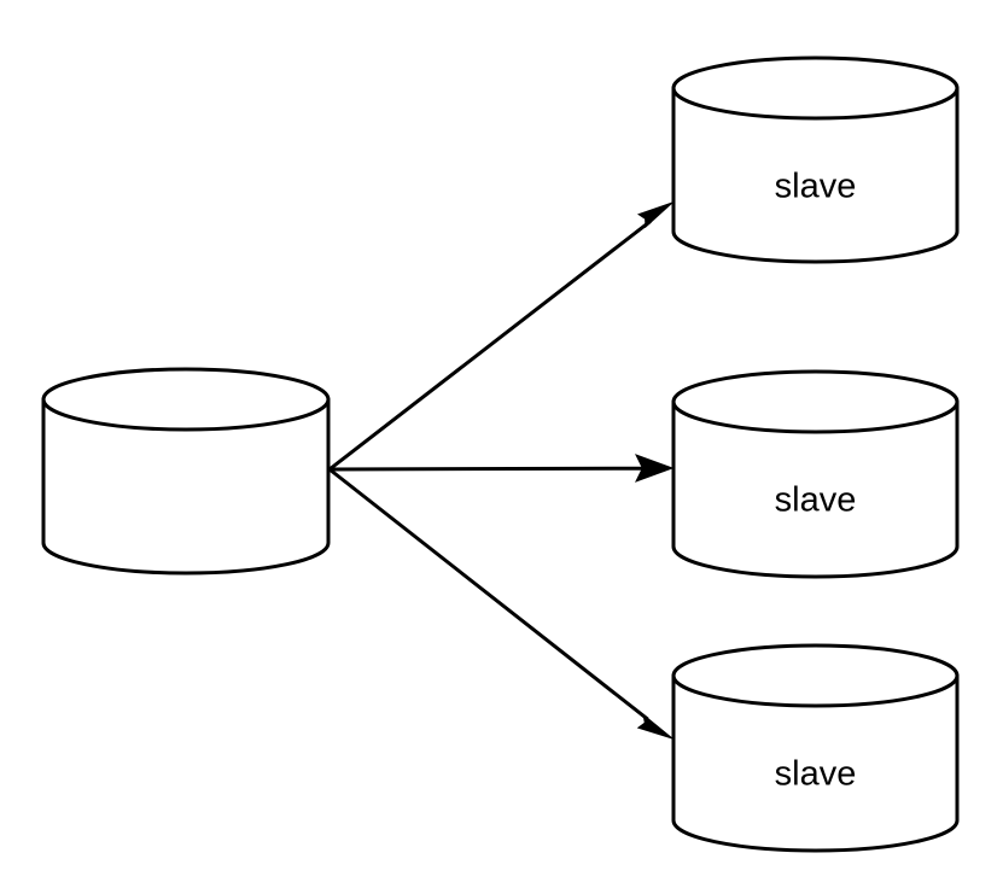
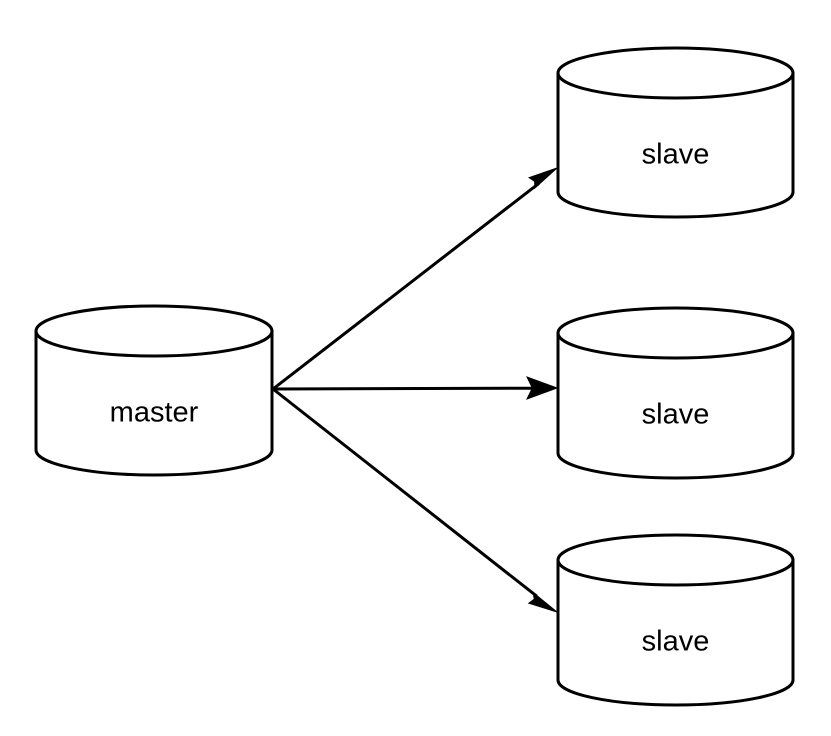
+ master
  slave
  slave
  slave
